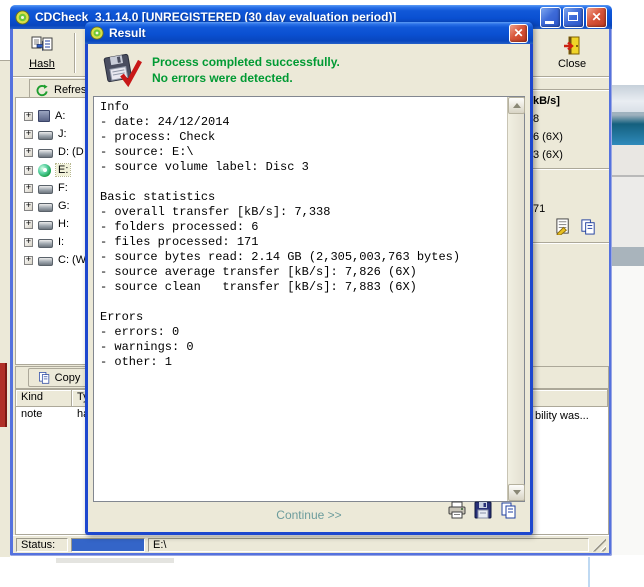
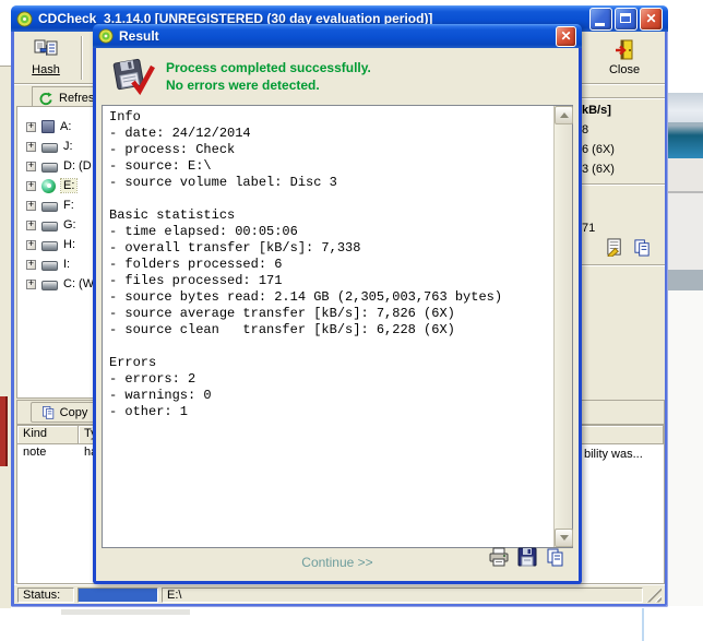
  CDCheck 3.1.14.0 [UNREGISTERED (30 day evaluation period)]
  ✕
  Hash
  Close
  Refres
  A:
  J:
  D: (D
  E:
  F:
  G:
  H:
  I:
  C: (W
  kB/s]
  8
  6 (6X)
  3 (6X)
  71
  Copy
  Kind
  note
  bility was...
  Status:
  E:\
  Result
  ✕
  Process completed successfully.
  No errors were detected.
  Info
  - date: 24/12/2014
  - process: Check
  - source: E:\
  - source volume label: Disc 3
  Basic statistics
+ - time elapsed: 00:05:06
  - overall transfer [kB/s]: 7,338
  - folders processed: 6
  - files processed: 171
  - source bytes read: 2.14 GB (2,305,003,763 bytes)
  - source average transfer [kB/s]: 7,826 (6X)
- - source clean transfer [kB/s]: 7,883 (6X)
+ - source clean transfer [kB/s]: 6,228 (6X)
  Errors
- - errors: 0
+ - errors: 2
  - warnings: 0
  - other: 1
  Continue >>
